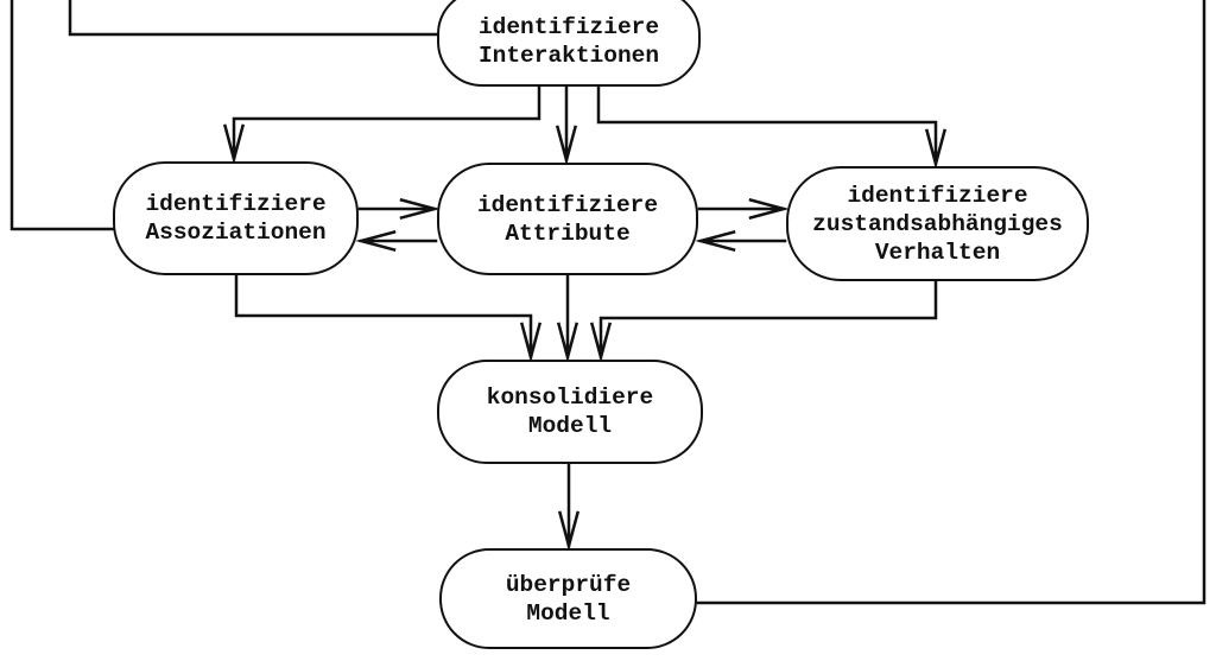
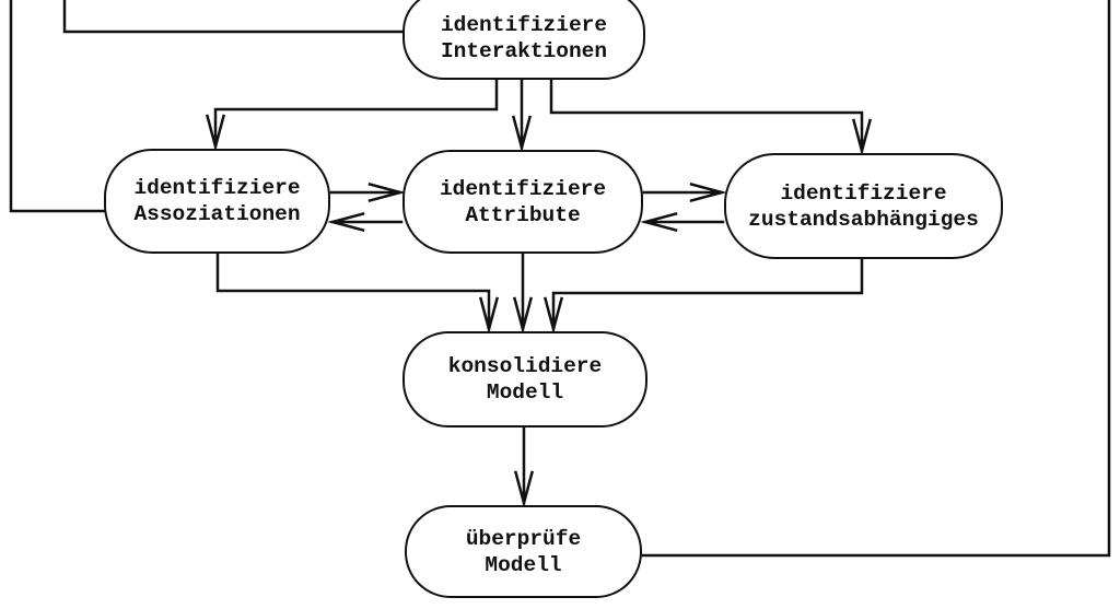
  identifiziere
  Interaktionen
  identifiziere
  Assoziationen
  identifiziere
  Attribute
  identifiziere
  zustandsabhängiges
- Verhalten
  konsolidiere
  Modell
  überprüfe
  Modell
